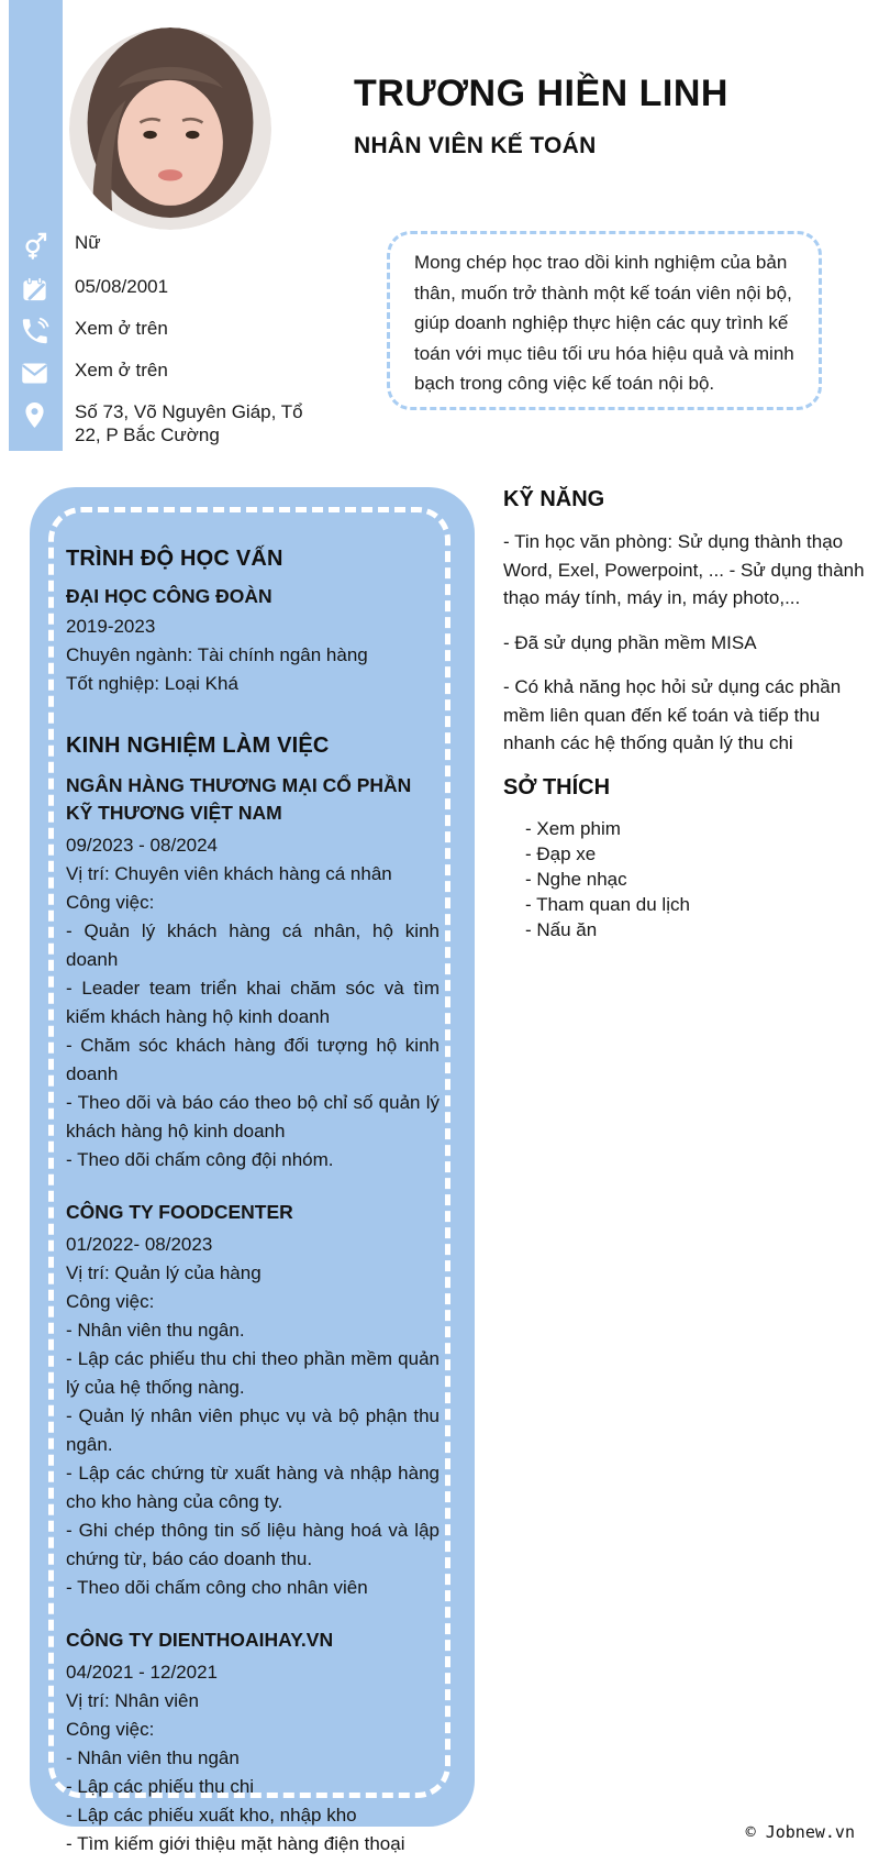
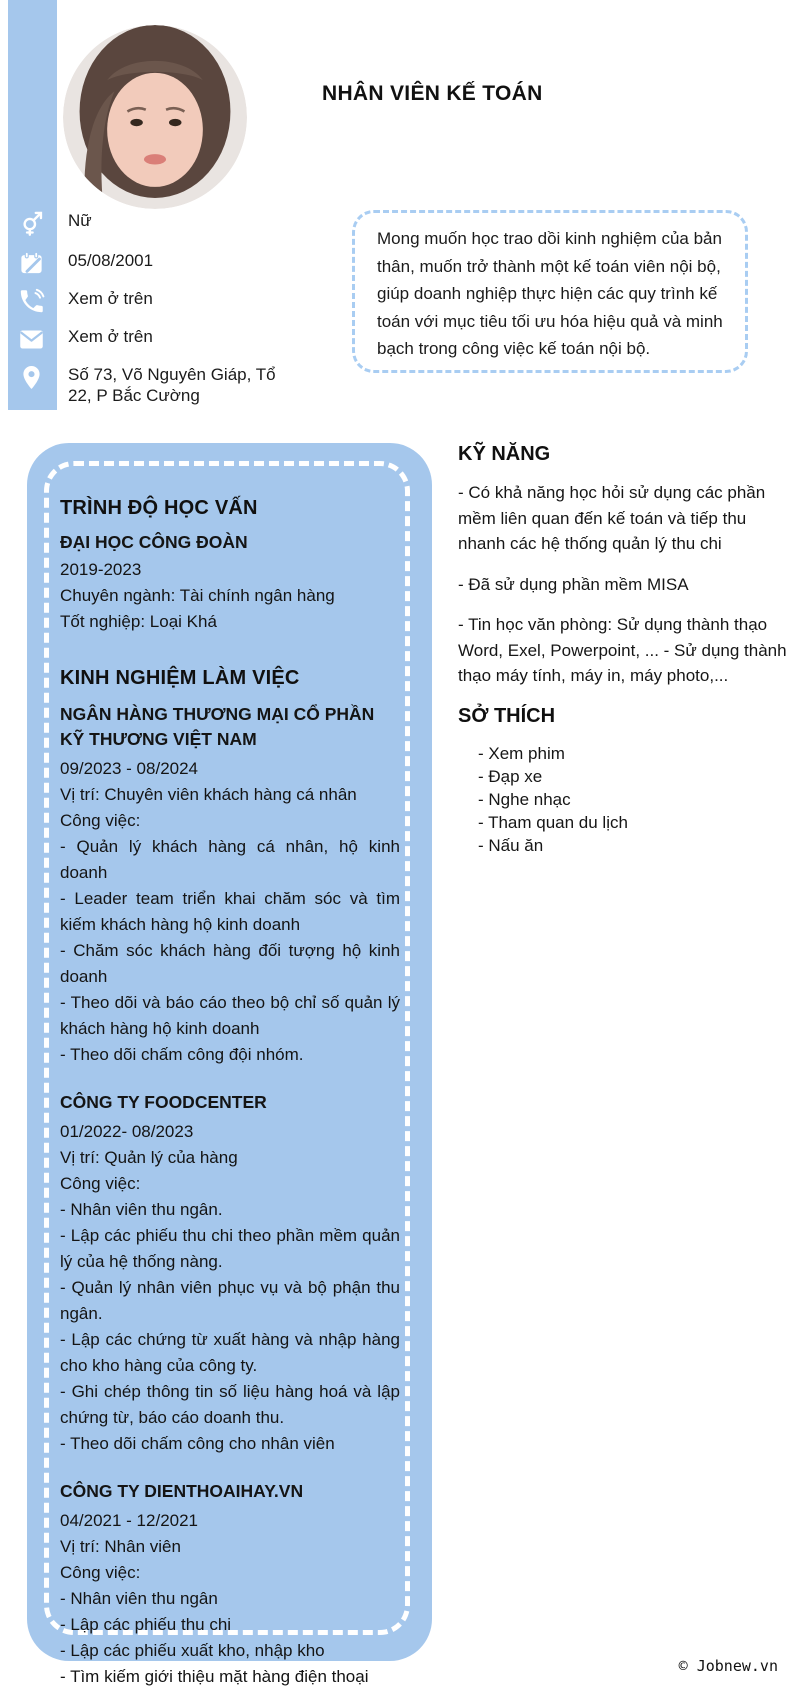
- TRƯƠNG HIỀN LINH
  NHÂN VIÊN KẾ TOÁN
  Nữ
  05/08/2001
  Xem ở trên
  Xem ở trên
  Số 73, Võ Nguyên Giáp, Tổ 22, P Bắc Cường
- Mong chép học trao dồi kinh nghiệm của bản thân, muốn trở thành một kế toán viên nội bộ, giúp doanh nghiệp thực hiện các quy trình kế toán với mục tiêu tối ưu hóa hiệu quả và minh bạch trong công việc kế toán nội bộ.
+ Mong muốn học trao dồi kinh nghiệm của bản thân, muốn trở thành một kế toán viên nội bộ, giúp doanh nghiệp thực hiện các quy trình kế toán với mục tiêu tối ưu hóa hiệu quả và minh bạch trong công việc kế toán nội bộ.
  TRÌNH ĐỘ HỌC VẤN
  ĐẠI HỌC CÔNG ĐOÀN
  2019-2023
  Chuyên ngành: Tài chính ngân hàng
  Tốt nghiệp: Loại Khá
  KINH NGHIỆM LÀM VIỆC
  NGÂN HÀNG THƯƠNG MẠI CỔ PHẦN KỸ THƯƠNG VIỆT NAM
  09/2023 - 08/2024
  Vị trí: Chuyên viên khách hàng cá nhân
  Công việc:
  - Quản lý khách hàng cá nhân, hộ kinh doanh
  - Leader team triển khai chăm sóc và tìm kiếm khách hàng hộ kinh doanh
  - Chăm sóc khách hàng đối tượng hộ kinh doanh
  - Theo dõi và báo cáo theo bộ chỉ số quản lý khách hàng hộ kinh doanh
  - Theo dõi chấm công đội nhóm.
  CÔNG TY FOODCENTER
  01/2022- 08/2023
  Vị trí: Quản lý của hàng
  Công việc:
  - Nhân viên thu ngân.
  - Lập các phiếu thu chi theo phần mềm quản lý của hệ thống nàng.
  - Quản lý nhân viên phục vụ và bộ phận thu ngân.
  - Lập các chứng từ xuất hàng và nhập hàng cho kho hàng của công ty.
  - Ghi chép thông tin số liệu hàng hoá và lập chứng từ, báo cáo doanh thu.
  - Theo dõi chấm công cho nhân viên
  CÔNG TY DIENTHOAIHAY.VN
  04/2021 - 12/2021
  Vị trí: Nhân viên
  Công việc:
  - Nhân viên thu ngân
  - Lập các phiếu thu chi
  - Lập các phiếu xuất kho, nhập kho
  - Tìm kiếm giới thiệu mặt hàng điện thoại
  KỸ NĂNG
- - Tin học văn phòng: Sử dụng thành thạo Word, Exel, Powerpoint, ... - Sử dụng thành thạo máy tính, máy in, máy photo,...
+ - Có khả năng học hỏi sử dụng các phần mềm liên quan đến kế toán và tiếp thu nhanh các hệ thống quản lý thu chi
  - Đã sử dụng phần mềm MISA
- - Có khả năng học hỏi sử dụng các phần mềm liên quan đến kế toán và tiếp thu nhanh các hệ thống quản lý thu chi
+ - Tin học văn phòng: Sử dụng thành thạo Word, Exel, Powerpoint, ... - Sử dụng thành thạo máy tính, máy in, máy photo,...
  SỞ THÍCH
  - Xem phim
  - Đạp xe
  - Nghe nhạc
  - Tham quan du lịch
  - Nấu ăn
  © Jobnew.vn
